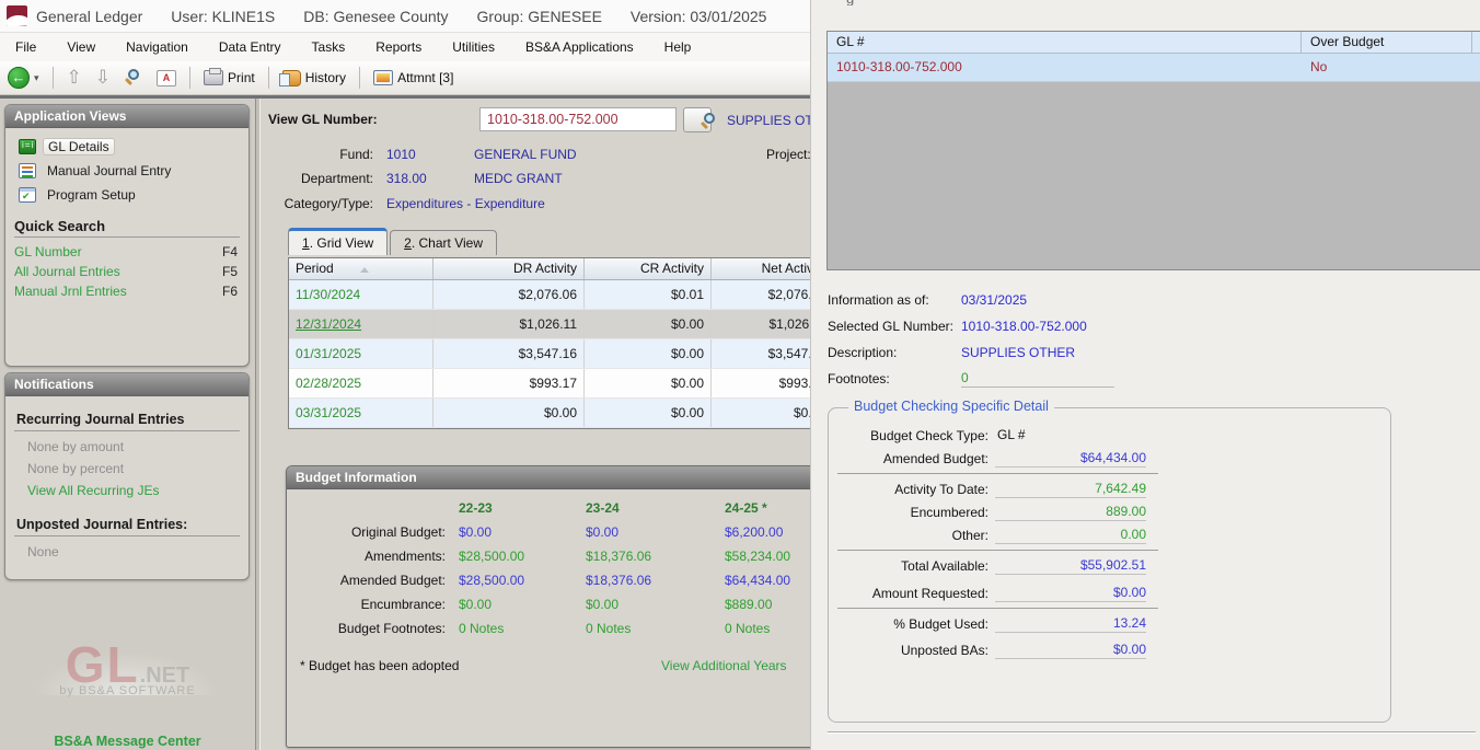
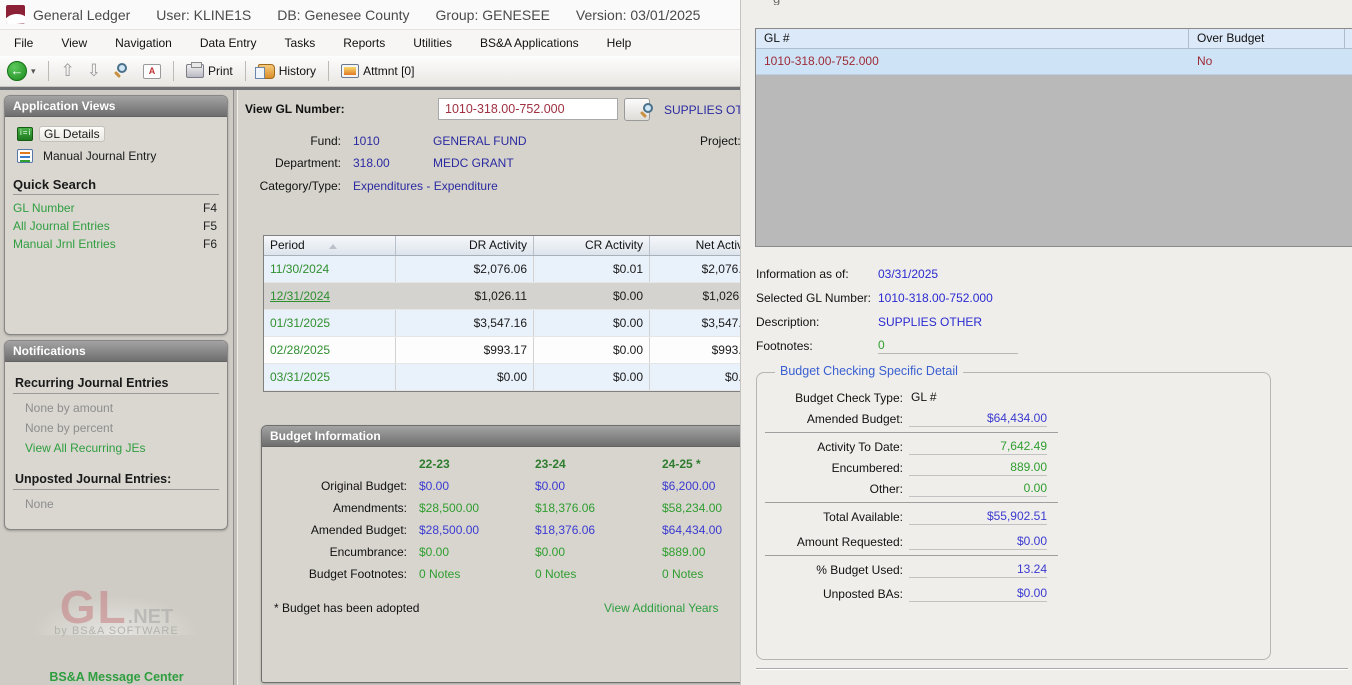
  General Ledger
  User: KLINE1S
  DB: Genesee County
  Group: GENESEE
  Version: 03/01/2025
  File
  View
  Navigation
  Data Entry
  Tasks
  Reports
  Utilities
  BS&A Applications
  Help
  ←
  ▾
  ⇧
  ⇩
  A
  Print
  History
- Attmnt [3]
+ Attmnt [0]
  Application Views
  GL Details
  Manual Journal Entry
- Program Setup
  Quick Search
  GL Number
  F4
  All Journal Entries
  F5
  Manual Jrnl Entries
  F6
  Notifications
  Recurring Journal Entries
  None by amount
  None by percent
  View All Recurring JEs
  Unposted Journal Entries:
  None
  GL.NET
  by BS&A SOFTWARE
  BS&A Message Center
  View GL Number:
  1010-318.00-752.000
  Fund:
  1010
  GENERAL FUND
  Project
  Department:
  318.00
  MEDC GRANT
  Category/Type:
  Expenditures - Expenditure
- 1. Grid View
- 2. Chart View
  Period
  DR Activity
  CR Activity
  11/30/2024
  $2,076.06
  $0.01
  12/31/2024
  $1,026.11
  $0.00
  01/31/2025
  $3,547.16
  $0.00
  02/28/2025
  $993.17
  $0.00
  03/31/2025
  $0.00
  $0.00
  Budget Information
  22-23
  23-24
  24-25 *
  Original Budget:
  $0.00
  $0.00
  $6,200.00
  Amendments:
  $28,500.00
  $18,376.06
  $58,234.00
  Amended Budget:
  $28,500.00
  $18,376.06
  $64,434.00
  Encumbrance:
  $0.00
  $0.00
  $889.00
  Budget Footnotes:
  0 Notes
  0 Notes
  0 Notes
  * Budget has been adopted
  View Additional Years
  GL #
  Over Budget
  1010-318.00-752.000
  No
  Information as of:
  03/31/2025
  Selected GL Number:
  1010-318.00-752.000
  Description:
  SUPPLIES OTHER
  Footnotes:
  0
  Budget Checking Specific Detail
  Budget Check Type:
  GL #
  Amended Budget:
  $64,434.00
  Activity To Date:
  7,642.49
  Encumbered:
  889.00
  Other:
  0.00
  Total Available:
  $55,902.51
  Amount Requested:
  $0.00
  % Budget Used:
  13.24
  Unposted BAs:
  $0.00
